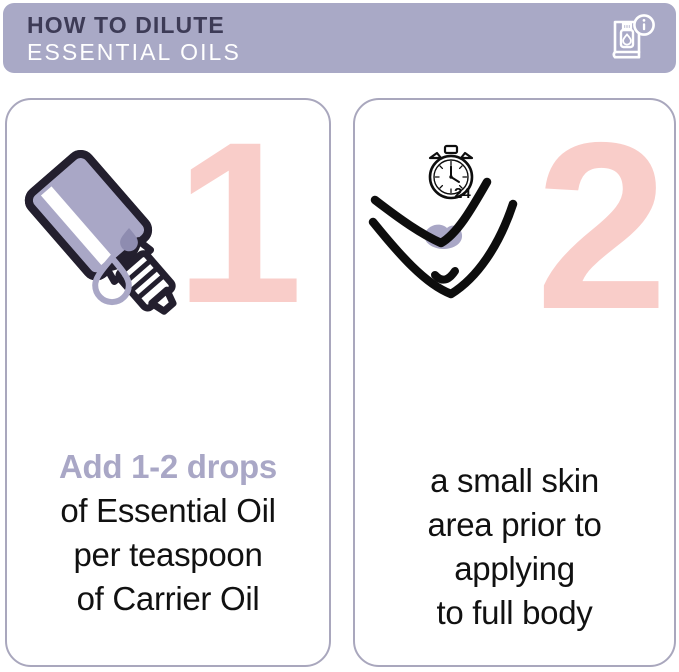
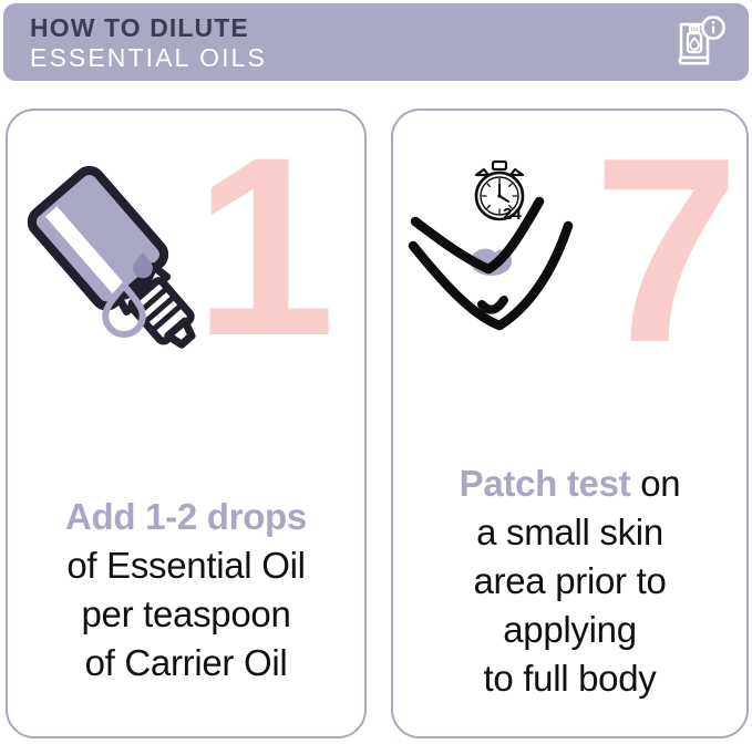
  HOW TO DILUTE
  ESSENTIAL OILS
  1
  Add 1-2 drops
  of Essential Oil
  per teaspoon
  of Carrier Oil
- 2
+ 7
  24
+ Patch test on
  a small skin
  area prior to
  applying
  to full body
